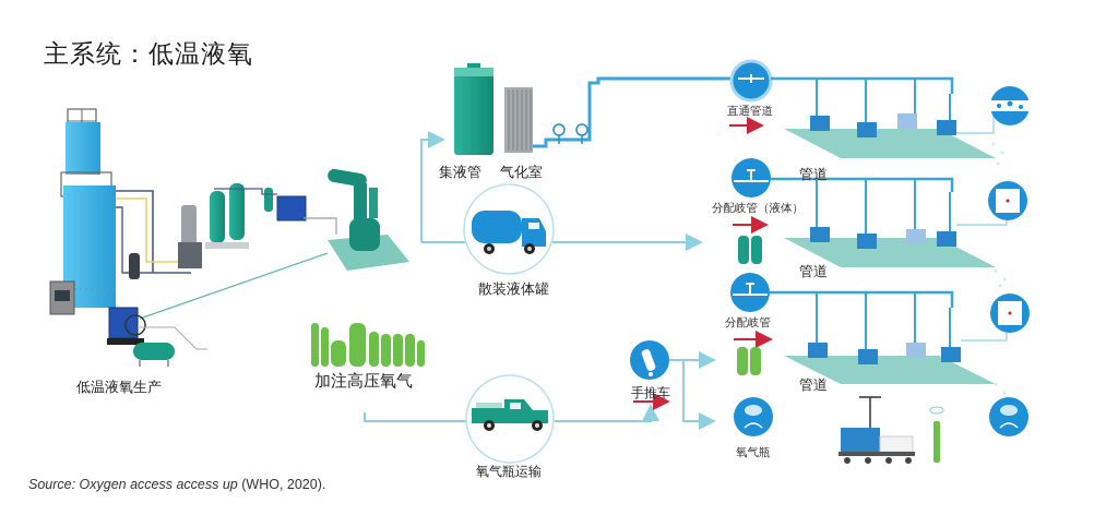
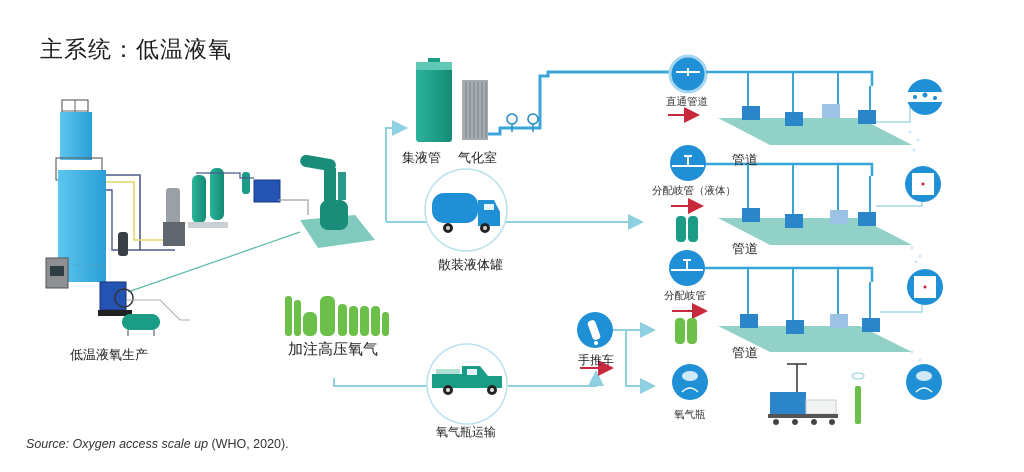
  主系统：低温液氧
  低温液氧生产
  集液管
  气化室
  散装液体罐
  加注高压氧气
  氧气瓶运输
  手推车
  直通管道
  管道
  分配岐管（液体）
  管道
  分配岐管
  管道
  氧气瓶
- Source: Oxygen access access up (WHO, 2020).
+ Source: Oxygen access scale up (WHO, 2020).
